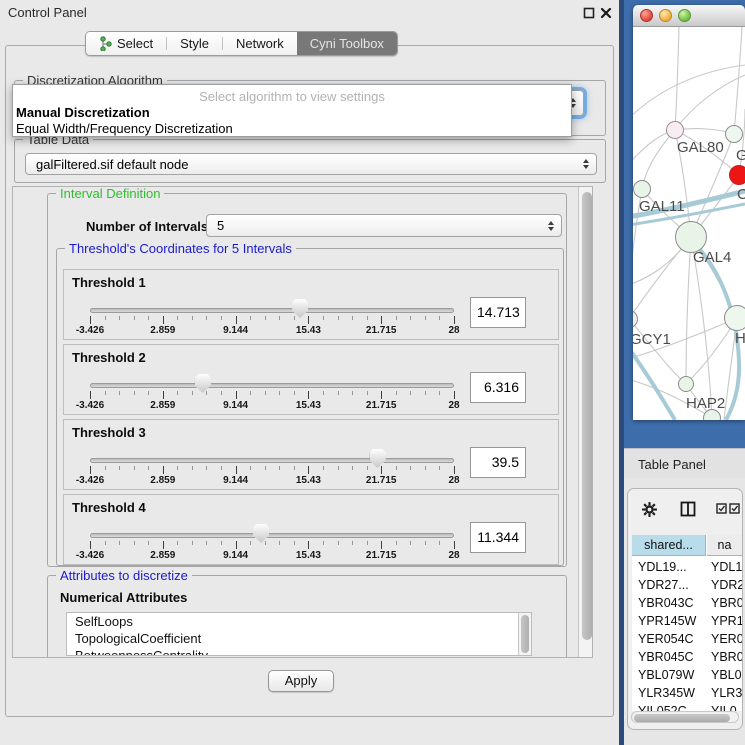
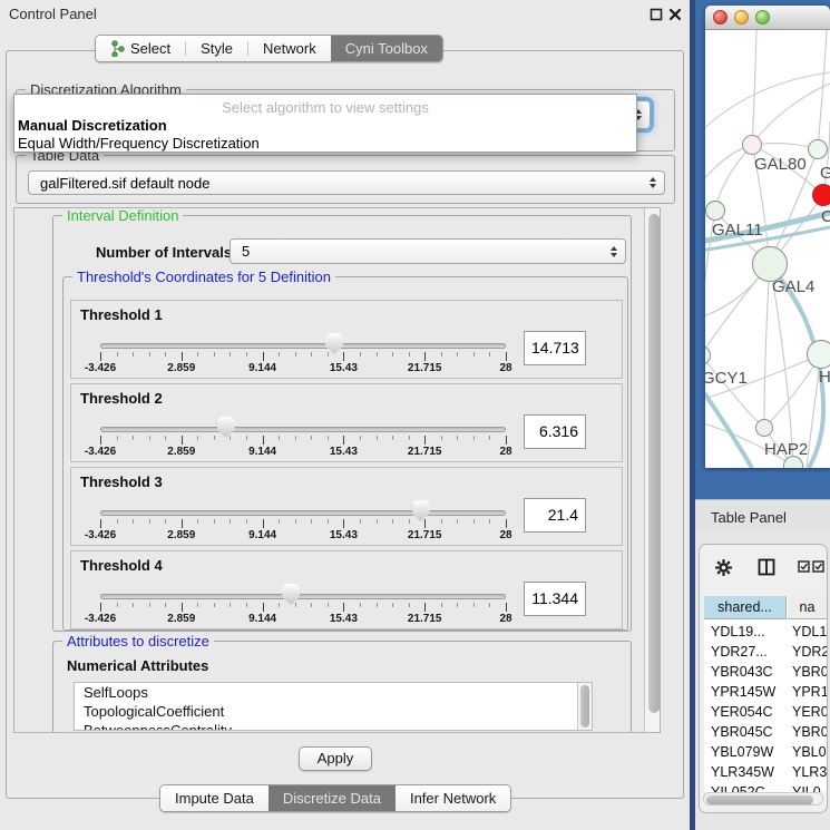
  Control Panel
  Select
  Style
  Network
  Cyni Toolbox
  Discretization Algorithm
  Select algorithm to view settings
  Manual Discretization
  Equal Width/Frequency Discretization
  Table Data
  galFiltered.sif default node
  Interval Definition
  Number of Intervals
  5
- Threshold's Coordinates for 5 Intervals
+ Threshold's Coordinates for 5 Definition
  Threshold 1
  -3.426
  2.859
  9.144
  15.43
  21.715
  28
  14.713
  Threshold 2
  -3.426
  2.859
  9.144
  15.43
  21.715
  28
  6.316
  Threshold 3
  -3.426
  2.859
  9.144
  15.43
  21.715
  28
- 39.5
+ 21.4
  Threshold 4
  -3.426
  2.859
  9.144
  15.43
  21.715
  28
  11.344
  Attributes to discretize
  Numerical Attributes
  SelfLoops
  TopologicalCoefficient
  BetweennessCentrality
  Apply
+ Impute Data
+ Discretize Data
+ Infer Network
  GAL80
  C
  GAL11
  GAL4
  GCY1
  H
  HAP2
  Table Panel
  shared...
  na
  YDL19...
  YDL1
  YDR27...
  YDR2
  YBR043C
  YBR0
  YPR145W
  YPR1
  YER054C
  YER0
  YBR045C
  YBR0
  YBL079W
  YBL0
  YLR345W
  YLR3
